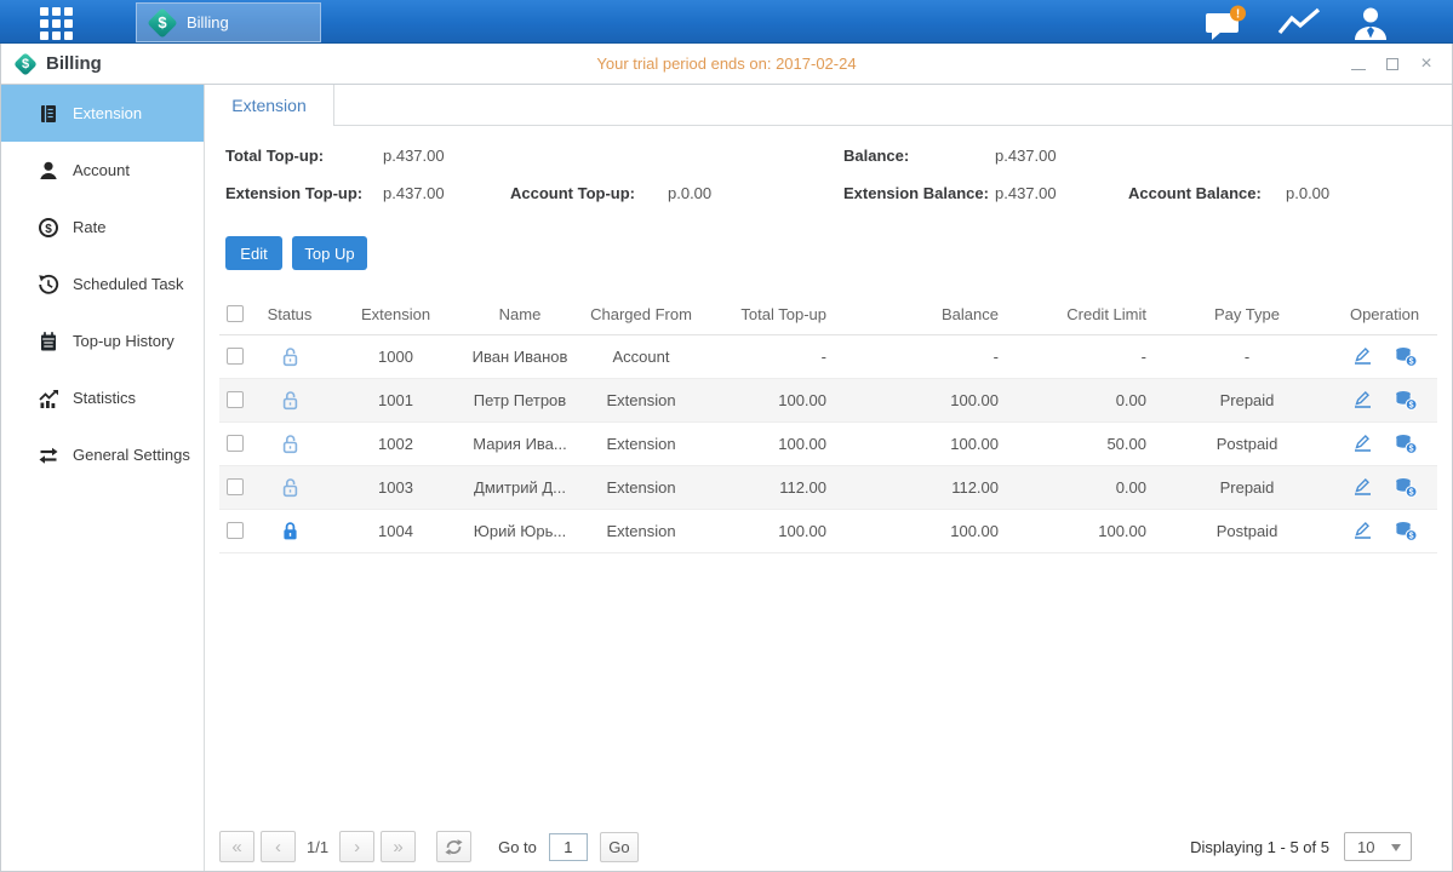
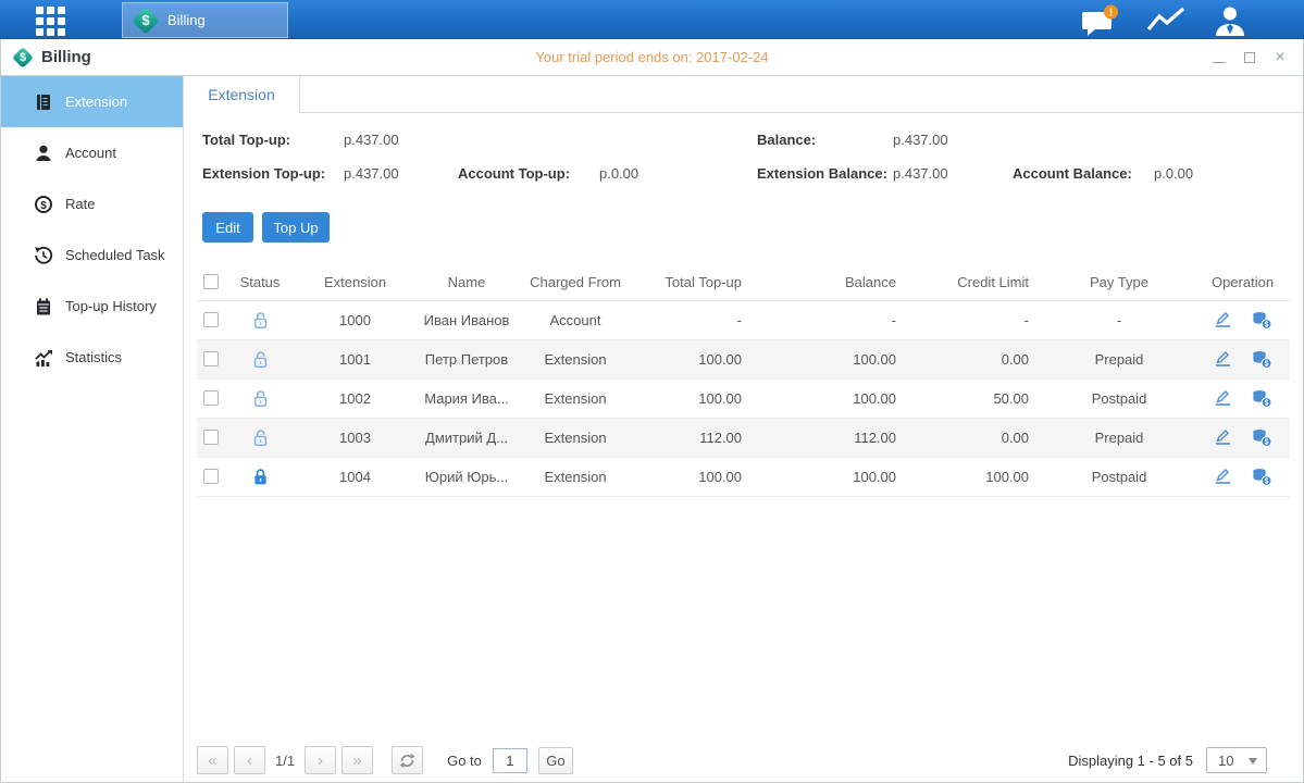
  $
  Billing
  !
  $
  Billing
  Your trial period ends on: 2017-02-24
  ×
  Extension
  Account
  $
  Rate
  Scheduled Task
  Top-up History
  Statistics
- General Settings
  Extension
  Total Top-up:
  p.437.00
  Balance:
  p.437.00
  Extension Top-up:
  p.437.00
  Account Top-up:
  p.0.00
  Extension Balance:
  p.437.00
  Account Balance:
  p.0.00
  Edit
  Top Up
  	Status	Extension	Name	Charged From	Total Top-up	Balance	Credit Limit	Pay Type	Operation
  		1000	Иван Иванов	Account	-	-	-	-
  		1001	Петр Петров	Extension	100.00	100.00	0.00	Prepaid
  		1002	Мария Ива...	Extension	100.00	100.00	50.00	Postpaid
  		1003	Дмитрий Д...	Extension	112.00	112.00	0.00	Prepaid
  		1004	Юрий Юрь...	Extension	100.00	100.00	100.00	Postpaid
  «
  ‹
  1/1
  ›
  »
  Go to
  1
  Go
  Displaying 1 - 5 of 5
  10
